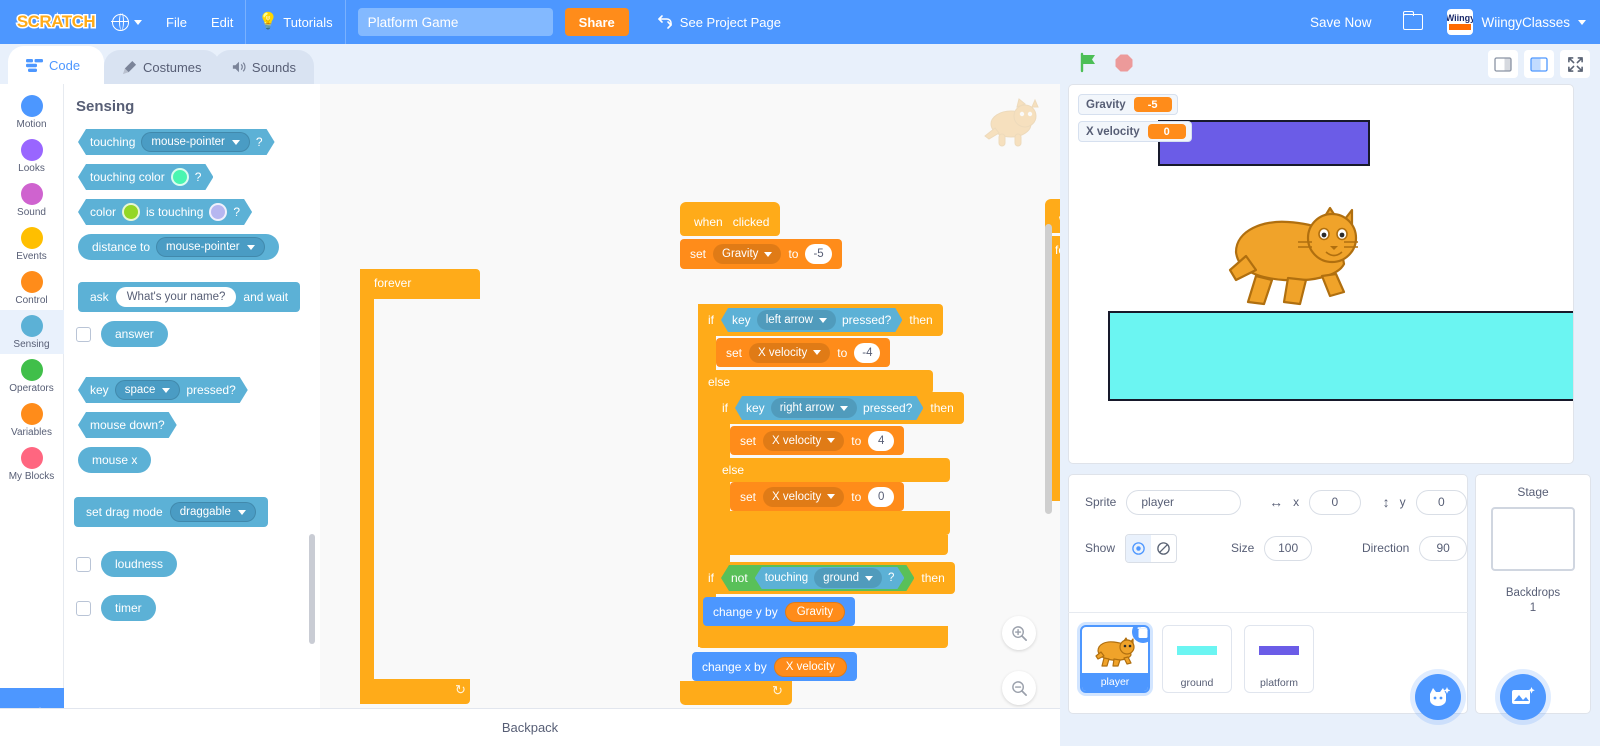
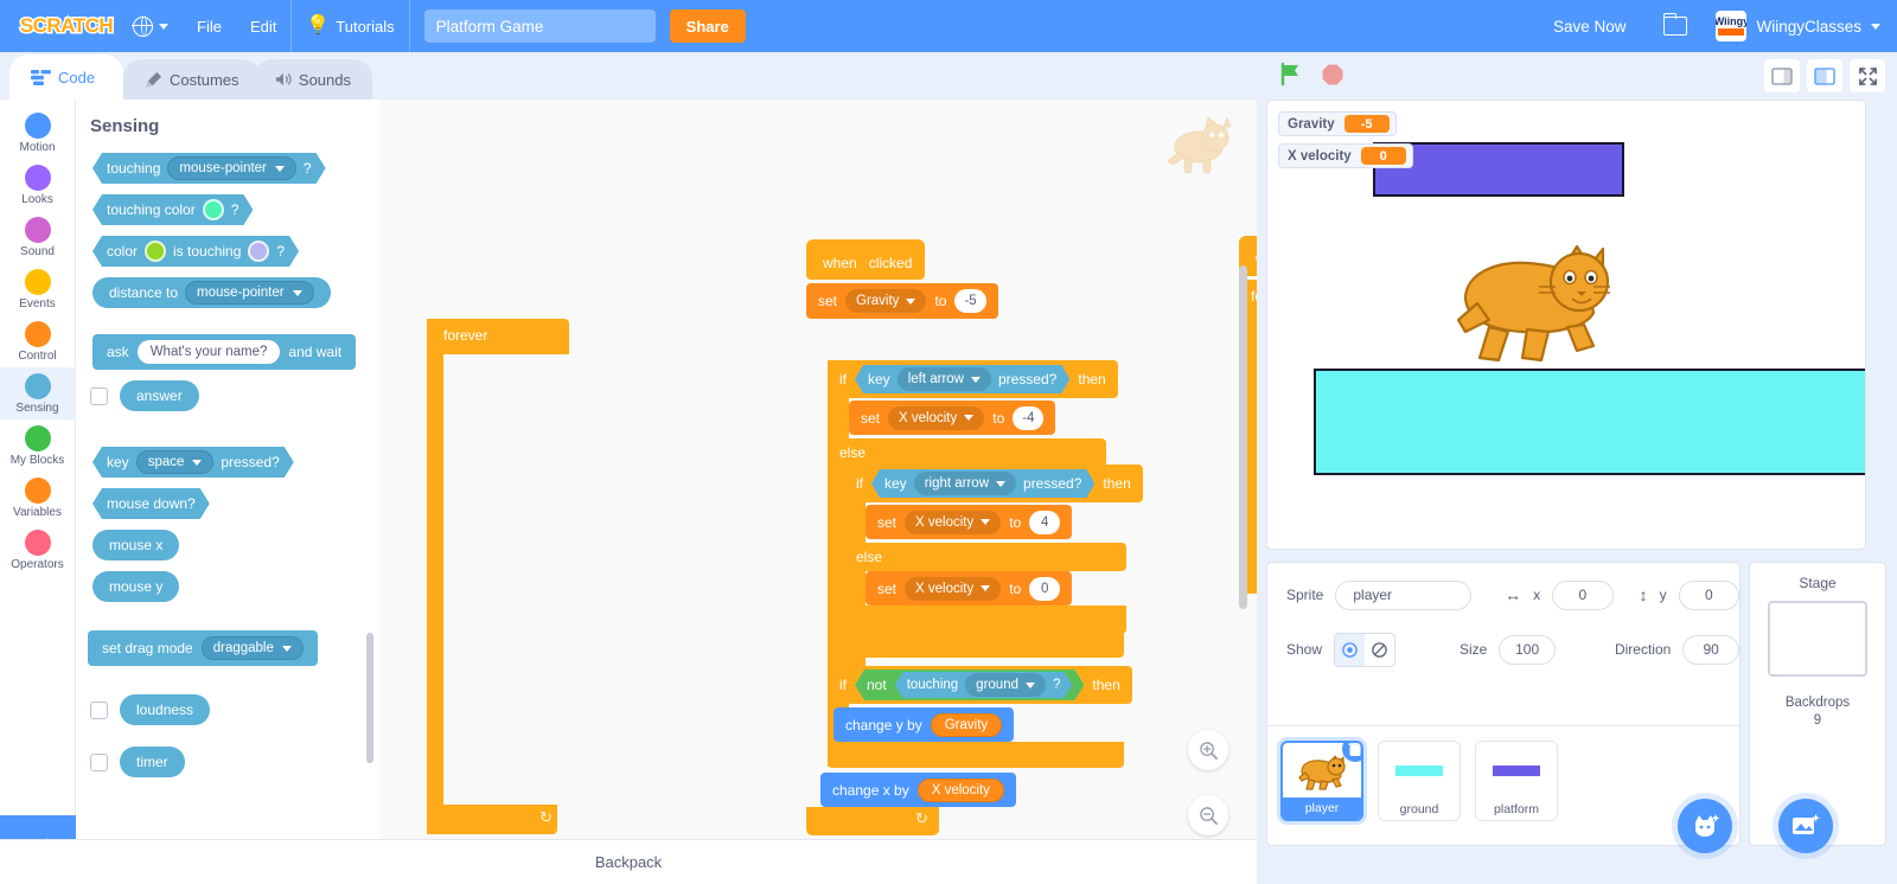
  SCRATCH
  File
  Edit
  💡
  Tutorials
  Platform Game
  Share
- See Project Page
  Save Now
  Wiingy
  WiingyClasses
  Code
  Costumes
  Sounds
  Motion
  Looks
  Sound
  Events
  Control
  Sensing
- Operators
+ My Blocks
  Variables
- My Blocks
+ Operators
  Sensing
  touching
  mouse-pointer
  ?
  touching color
  ?
  color
  is touching
  ?
  distance to
  mouse-pointer
  ask
  What's your name?
  and wait
  answer
  key
  space
  pressed?
  mouse down?
  mouse x
+ mouse y
  set drag mode
  draggable
  loudness
  timer
  forever
  ↻
  when
  clicked
  set
  Gravity
  to
  -5
  if
  key
  left arrow
  pressed?
  then
  set
  X velocity
  to
  -4
  else
  if
  key
  right arrow
  pressed?
  then
  set
  X velocity
  to
  4
  else
  set
  X velocity
  to
  0
  if
  not
  touching
  ground
  ?
  then
  change y by
  Gravity
  change x by
  X velocity
  ↻
  Backpack
  Gravity
  -5
  X velocity
  0
  Sprite
  player
  ↔
  x
  0
  ↕
  y
  0
  Show
  Size
  100
  Direction
  90
  player
  ground
  platform
  Stage
  Backdrops
- 1
+ 9
